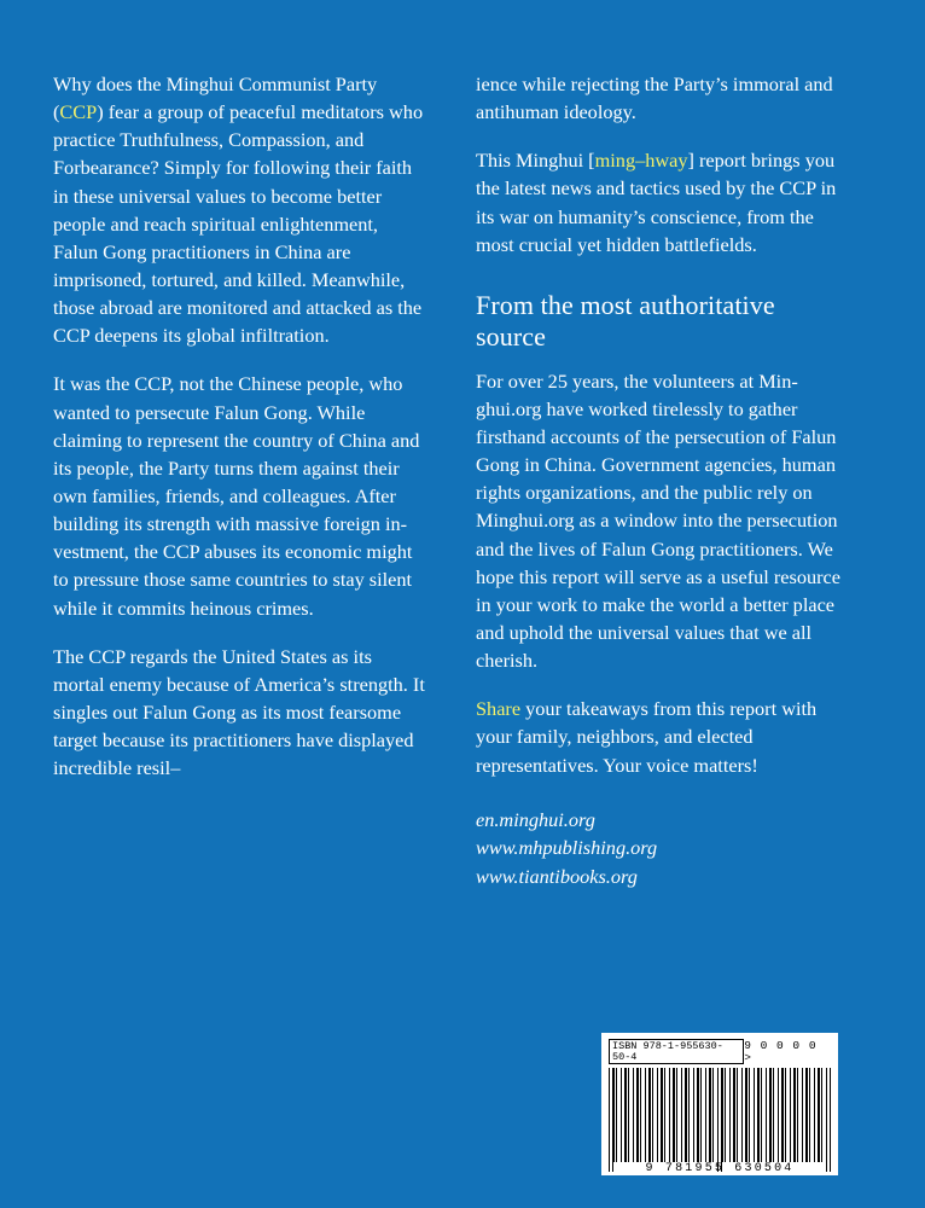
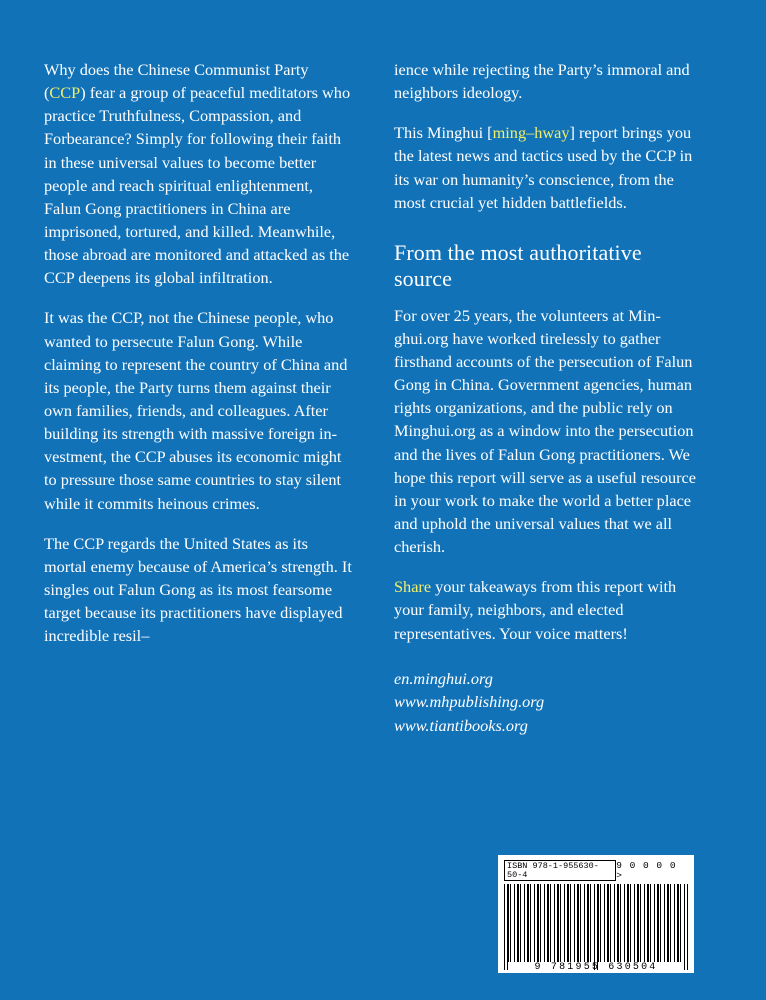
- Why does the Minghui Communist Party (CCP) fear a group of peaceful meditators who practice Truthfulness, Compassion, and Forbearance? Simply for following their faith in these universal values to become better people and reach spiritual enlightenment, Falun Gong practitioners in China are imprisoned, tortured, and killed. Meanwhile, those abroad are monitored and attacked as the CCP deepens its global infiltration.
+ Why does the Chinese Communist Party (CCP) fear a group of peaceful meditators who practice Truthfulness, Compassion, and Forbearance? Simply for following their faith in these universal values to become better people and reach spiritual enlightenment, Falun Gong practitioners in China are imprisoned, tortured, and killed. Meanwhile, those abroad are monitored and attacked as the CCP deepens its global infiltration.
  It was the CCP, not the Chinese people, who wanted to persecute Falun Gong. While claiming to represent the coun­try of China and its people, the Party turns them against their own families, friends, and colleagues. After building its strength with massive foreign in­vestment, the CCP abuses its economic might to pressure those same countries to stay silent while it commits heinous crimes.
  The CCP regards the United States as its mortal enemy because of America’s strength. It singles out Falun Gong as its most fearsome target because its prac­titioners have displayed incredible resil–
- ience while rejecting the Party’s immor­al and antihuman ideology.
+ ience while rejecting the Party’s immor­al and neighbors ideology.
  This Minghui [ming–hway] report brings you the latest news and tactics used by the CCP in its war on human­ity’s conscience, from the most crucial yet hidden battlefields.
  From the most authorita­tive source
  For over 25 years, the volunteers at Min­ghui.org have worked tirelessly to gather firsthand accounts of the persecution of Falun Gong in China. Government agen­cies, human rights organizations, and the public rely on Minghui.org as a win­dow into the persecution and the lives of Falun Gong practitioners. We hope this report will serve as a useful resource in your work to make the world a better place and uphold the universal values that we all cherish.
  Share your takeaways from this report with your family, neighbors, and elected representatives. Your voice matters!
  en.minghui.org
  www.mhpublishing.org
  www.tiantibooks.org
  ISBN 978-1-955630-50-4
  9 0 0 0 0 >
  9 781955 630504
